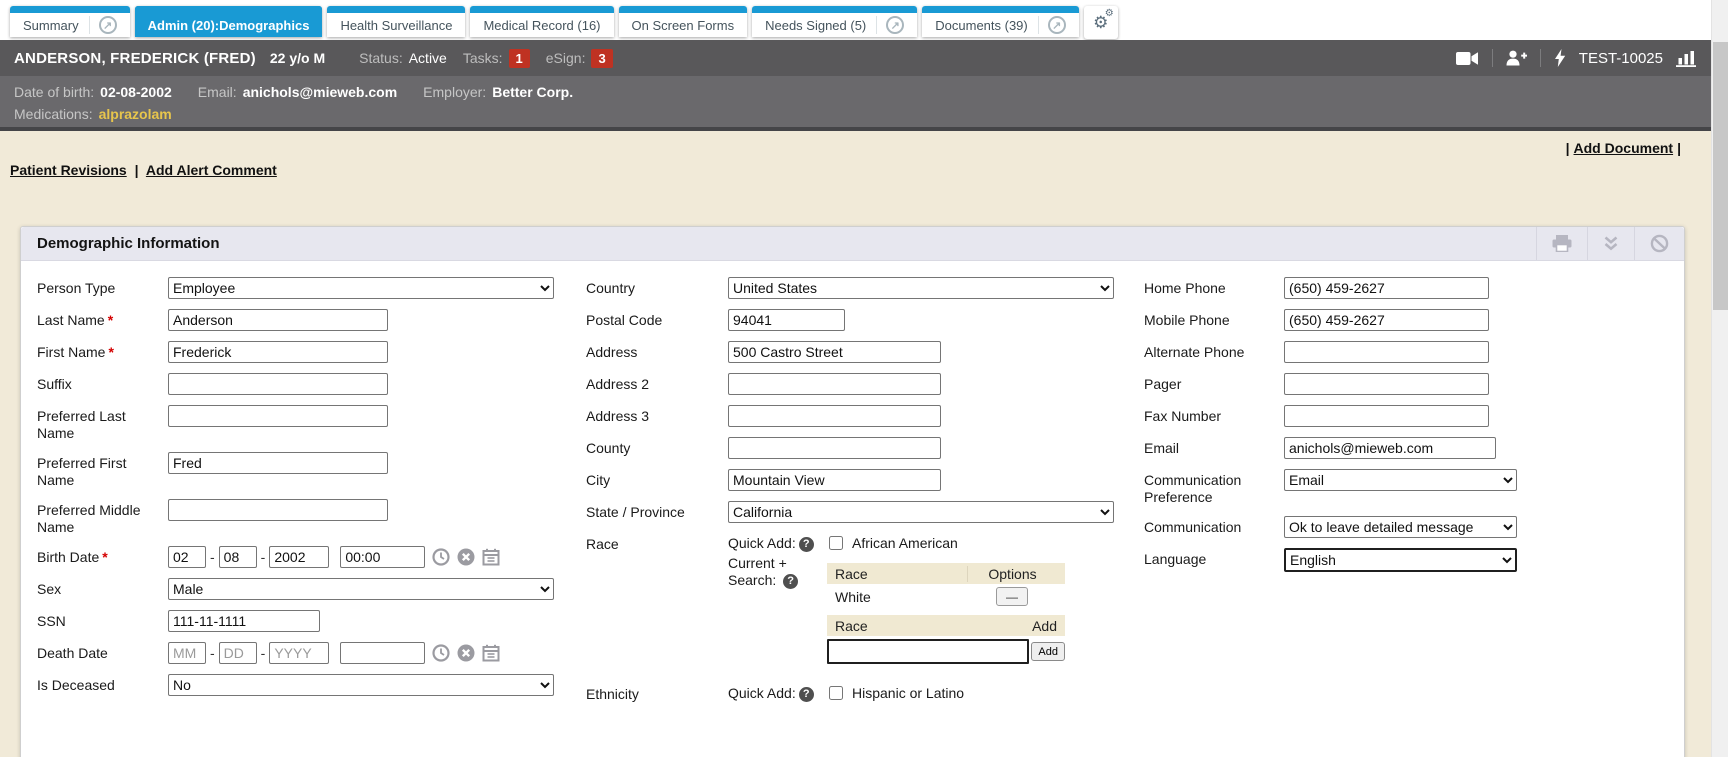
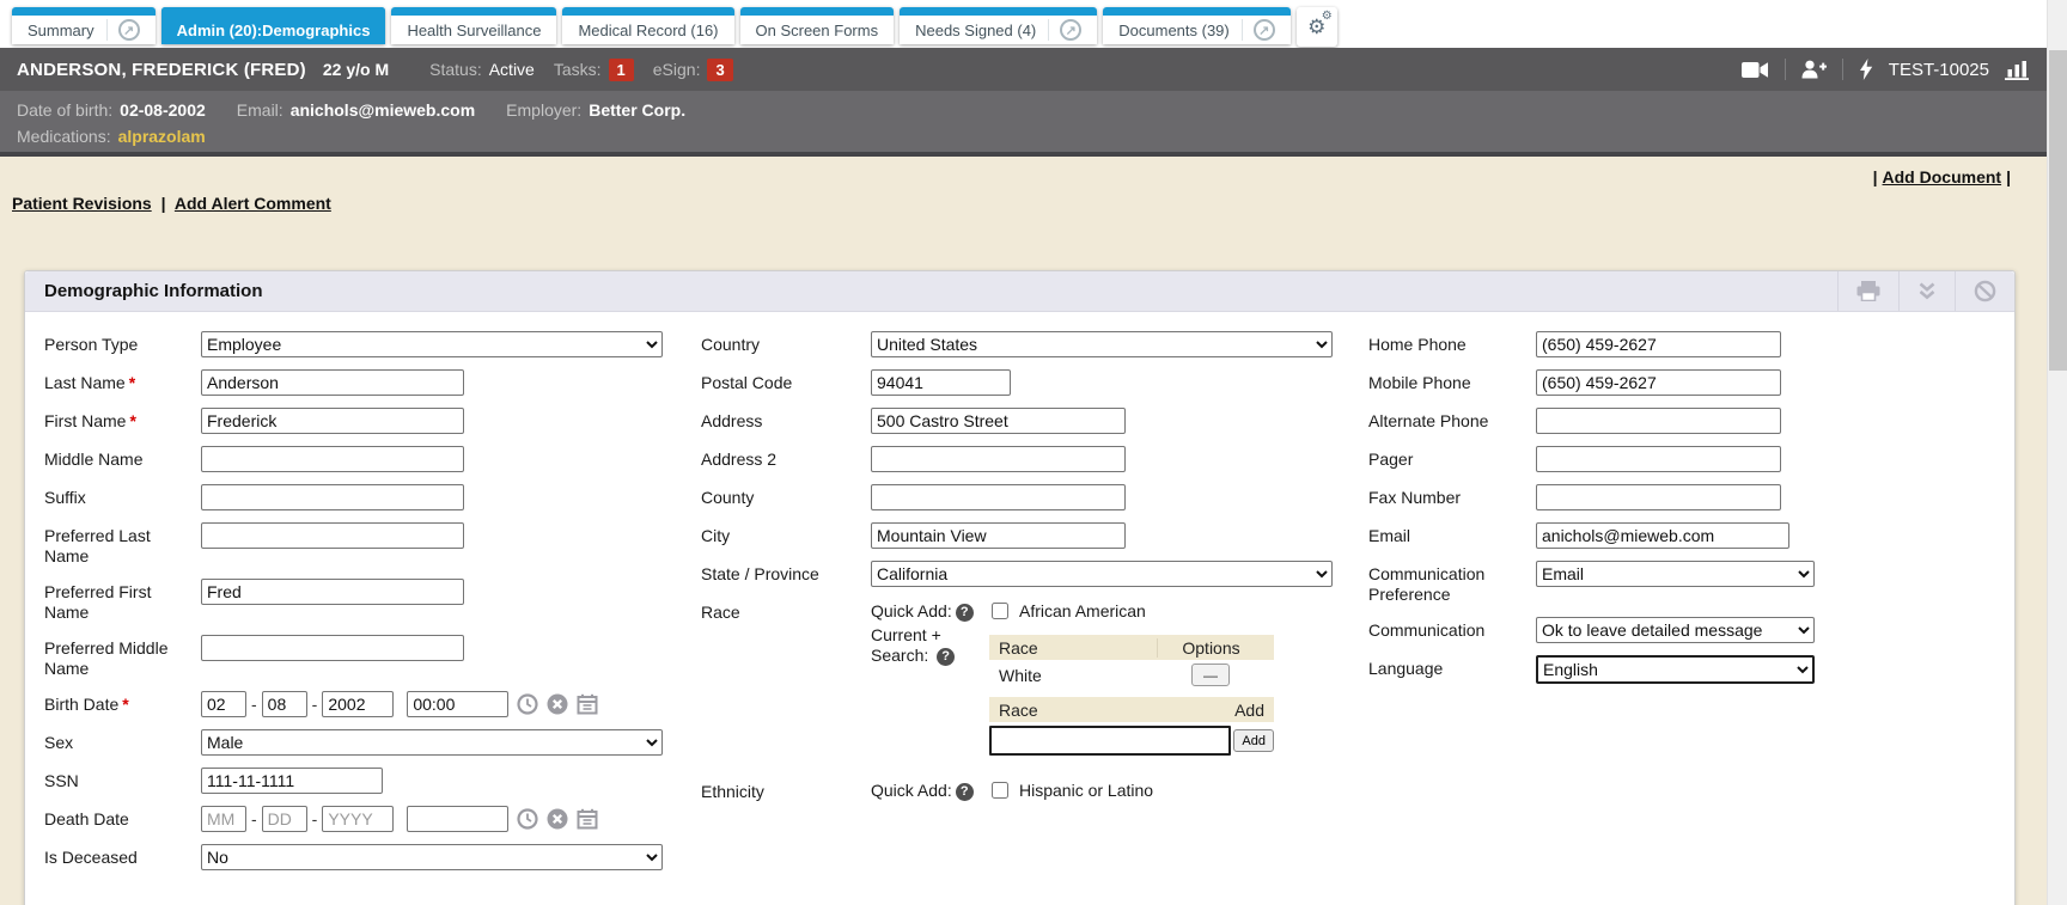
  Summary
  ↗
  Admin (20):Demographics
  Health Surveillance
  Medical Record (16)
  On Screen Forms
- Needs Signed (5)
+ Needs Signed (4)
  ↗
  Documents (39)
  ↗
  ⚙
  ⚙
  ANDERSON, FREDERICK (FRED)
  22 y/o M
  Status:
  Active
  Tasks:
  1
  eSign:
  3
  TEST-10025
  Date of birth:
  02-08-2002
  Email:
  anichols@mieweb.com
  Employer:
  Better Corp.
  Medications:
  alprazolam
  | Add Document |
  Patient Revisions | Add Alert Comment
  Demographic Information
  Person Type
  Employee
  Last Name *
  Anderson
  First Name *
  Frederick
+ Middle Name
  Suffix
  Preferred Last Name
  Preferred First Name
  Fred
  Preferred Middle Name
  Birth Date *
  02
  -
  08
  -
  2002
  00:00
  Sex
  Male
  SSN
  111-11-1111
  Death Date
  MM
  -
  DD
  -
  YYYY
  Is Deceased
  No
  Country
  United States
  Postal Code
  94041
  Address
  500 Castro Street
  Address 2
- Address 3
  County
  City
  Mountain View
  State / Province
  California
  Race
  Quick Add: ?
  Current + Search: ?
  African American
  Race
  Options
  White
  —
  Race
  Add
  Add
  Ethnicity
  Quick Add: ?
  Hispanic or Latino
  Home Phone
  (650) 459-2627
  Mobile Phone
  (650) 459-2627
  Alternate Phone
  Pager
  Fax Number
  Email
  anichols@mieweb.com
  Communication Preference
  Email
  Communication
  Ok to leave detailed message
  Language
  English
